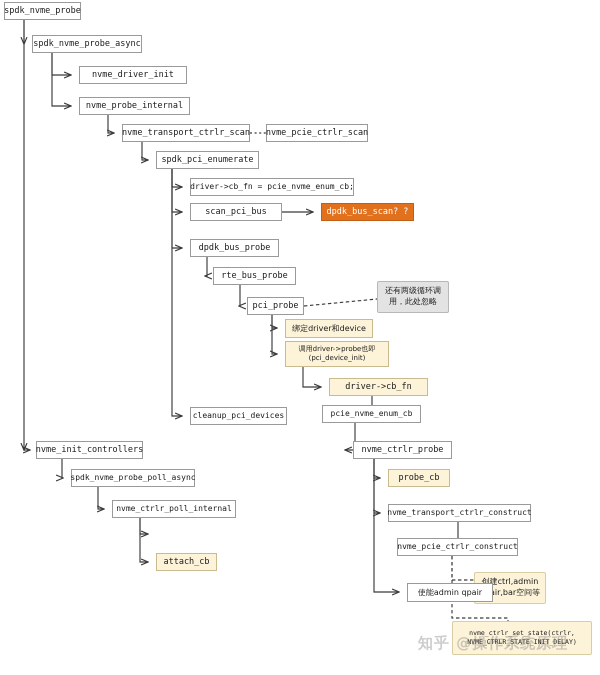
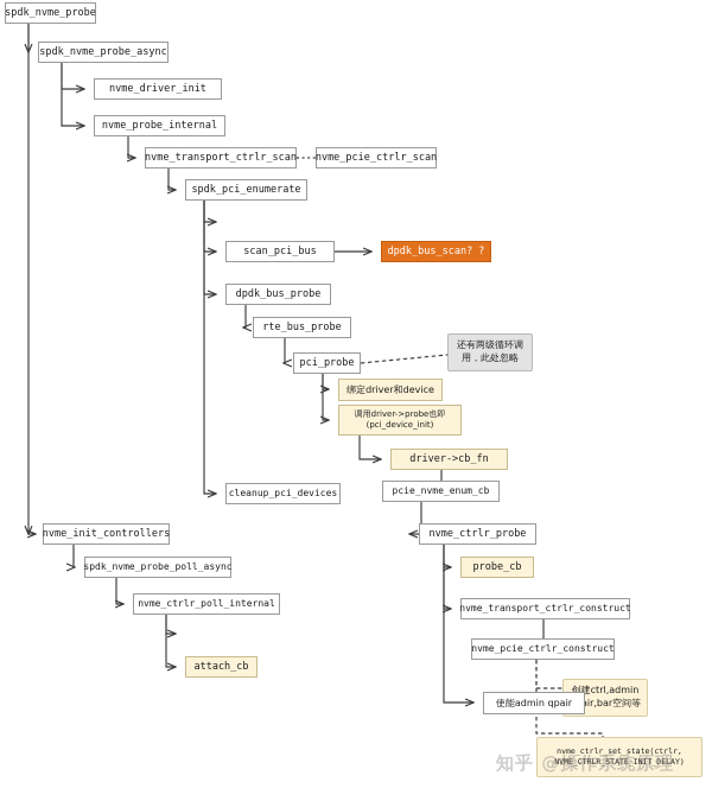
  spdk_nvme_probe
  spdk_nvme_probe_async
  nvme_driver_init
  nvme_probe_internal
  nvme_transport_ctrlr_scan
  nvme_pcie_ctrlr_scan
  spdk_pci_enumerate
- driver->cb_fn = pcie_nvme_enum_cb;
  scan_pci_bus
  dpdk_bus_scan? ?
  dpdk_bus_probe
  rte_bus_probe
  pci_probe
  还有两级循环调
  用，此处忽略
  绑定driver和device
  调用driver->probe也即
  (pci_device_init)
  driver->cb_fn
  cleanup_pci_devices
  pcie_nvme_enum_cb
  nvme_ctrlr_probe
  probe_cb
  nvme_transport_ctrlr_construct
  nvme_pcie_ctrlr_construct
  创建ctrl,admin
  ir,bar空间等
  使能admin qpair
  nvme_ctrlr_set_state(ctrlr,
  NVME_CTRLR_STATE_INIT_DELAY)
  nvme_init_controllers
  spdk_nvme_probe_poll_async
  nvme_ctrlr_poll_internal
  attach_cb
  知乎 @操作系统原理
